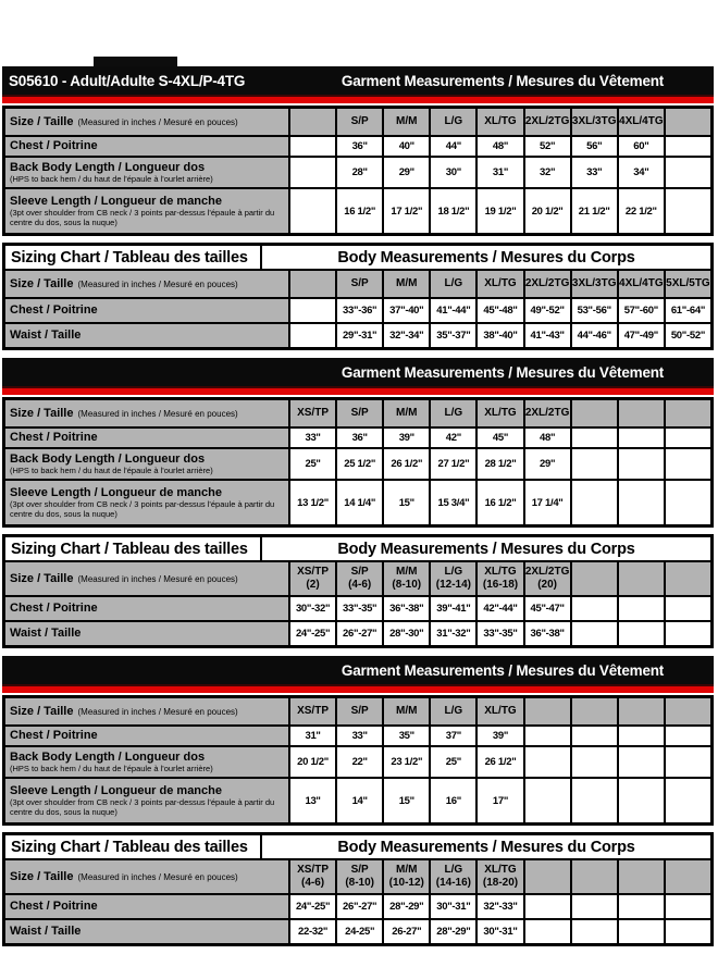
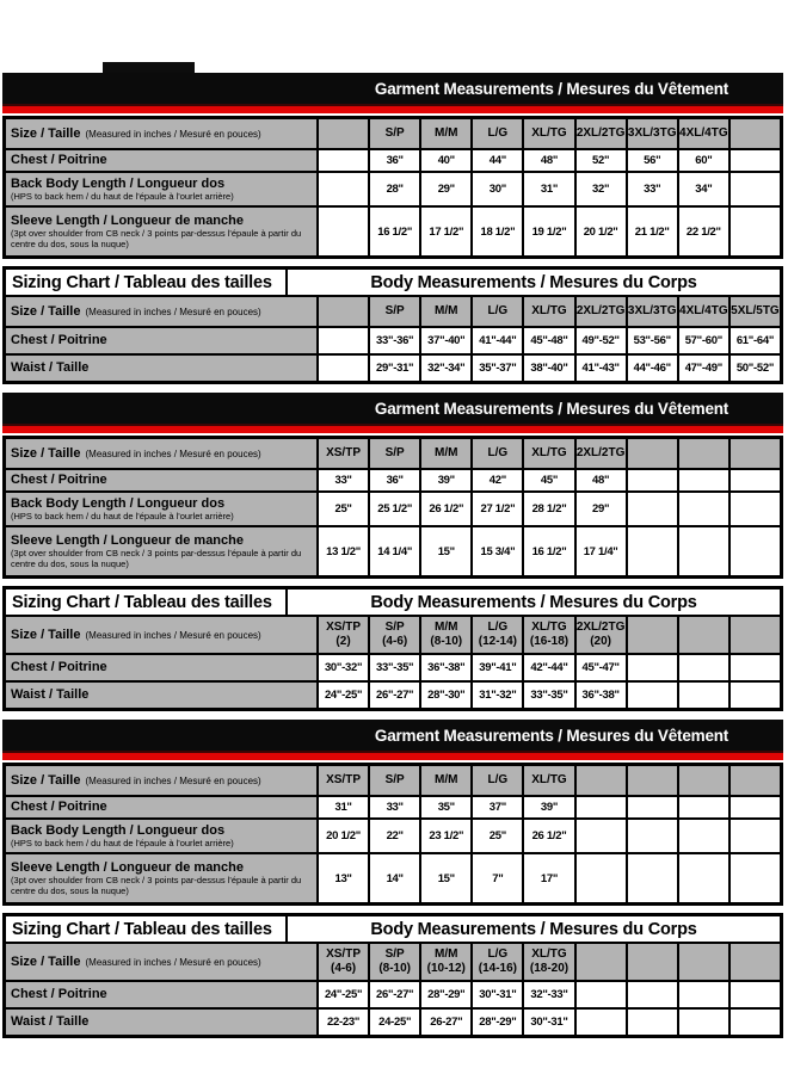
- S05610 - Adult/Adulte S-4XL/P-4TG
  Garment Measurements / Mesures du Vêtement
  Size / Taille
  (Measured in inches / Mesuré en pouces)
  S/P
  M/M
  L/G
  XL/TG
  2XL/2TG
  3XL/3TG
  4XL/4TG
  Chest / Poitrine
  36"
  40"
  44"
  48"
  52"
  56"
  60"
  Back Body Length / Longueur dos
  (HPS to back hem / du haut de l'épaule à l'ourlet arrière)
  28"
  29"
  30"
  31"
  32"
  33"
  34"
  Sleeve Length / Longueur de manche
  (3pt over shoulder from CB neck / 3 points par-dessus l'épaule à partir du centre du dos, sous la nuque)
  16 1/2"
  17 1/2"
  18 1/2"
  19 1/2"
  20 1/2"
  21 1/2"
  22 1/2"
  Sizing Chart / Tableau des tailles
  Body Measurements / Mesures du Corps
  Size / Taille
  (Measured in inches / Mesuré en pouces)
  S/P
  M/M
  L/G
  XL/TG
  2XL/2TG
  3XL/3TG
  4XL/4TG
  5XL/5TG
  Chest / Poitrine
  33"-36"
  37"-40"
  41"-44"
  45"-48"
  49"-52"
  53"-56"
  57"-60"
  61"-64"
  Waist / Taille
  29"-31"
  32"-34"
  35"-37"
  38"-40"
  41"-43"
  44"-46"
  47"-49"
  50"-52"
  Garment Measurements / Mesures du Vêtement
  Size / Taille
  (Measured in inches / Mesuré en pouces)
  XS/TP
  S/P
  M/M
  L/G
  XL/TG
  2XL/2TG
  Chest / Poitrine
  33"
  36"
  39"
  42"
  45"
  48"
  Back Body Length / Longueur dos
  (HPS to back hem / du haut de l'épaule à l'ourlet arrière)
  25"
  25 1/2"
  26 1/2"
  27 1/2"
  28 1/2"
  29"
  Sleeve Length / Longueur de manche
  (3pt over shoulder from CB neck / 3 points par-dessus l'épaule à partir du centre du dos, sous la nuque)
  13 1/2"
  14 1/4"
  15"
  15 3/4"
  16 1/2"
  17 1/4"
  Sizing Chart / Tableau des tailles
  Body Measurements / Mesures du Corps
  Size / Taille
  (Measured in inches / Mesuré en pouces)
  XS/TP
  (2)
  S/P
  (4-6)
  M/M
  (8-10)
  L/G
  (12-14)
  XL/TG
  (16-18)
  2XL/2TG
  (20)
  Chest / Poitrine
  30"-32"
  33"-35"
  36"-38"
  39"-41"
  42"-44"
  45"-47"
  Waist / Taille
  24"-25"
  26"-27"
  28"-30"
  31"-32"
  33"-35"
  36"-38"
  Garment Measurements / Mesures du Vêtement
  Size / Taille
  (Measured in inches / Mesuré en pouces)
  XS/TP
  S/P
  M/M
  L/G
  XL/TG
  Chest / Poitrine
  31"
  33"
  35"
  37"
  39"
  Back Body Length / Longueur dos
  (HPS to back hem / du haut de l'épaule à l'ourlet arrière)
  20 1/2"
  22"
  23 1/2"
  25"
  26 1/2"
  Sleeve Length / Longueur de manche
  (3pt over shoulder from CB neck / 3 points par-dessus l'épaule à partir du centre du dos, sous la nuque)
  13"
  14"
  15"
- 16"
+ 7"
  17"
  Sizing Chart / Tableau des tailles
  Body Measurements / Mesures du Corps
  Size / Taille
  (Measured in inches / Mesuré en pouces)
  XS/TP
  (4-6)
  S/P
  (8-10)
  M/M
  (10-12)
  L/G
  (14-16)
  XL/TG
  (18-20)
  Chest / Poitrine
  24"-25"
  26"-27"
  28"-29"
  30"-31"
  32"-33"
  Waist / Taille
- 22-32"
+ 22-23"
  24-25"
  26-27"
  28"-29"
  30"-31"
